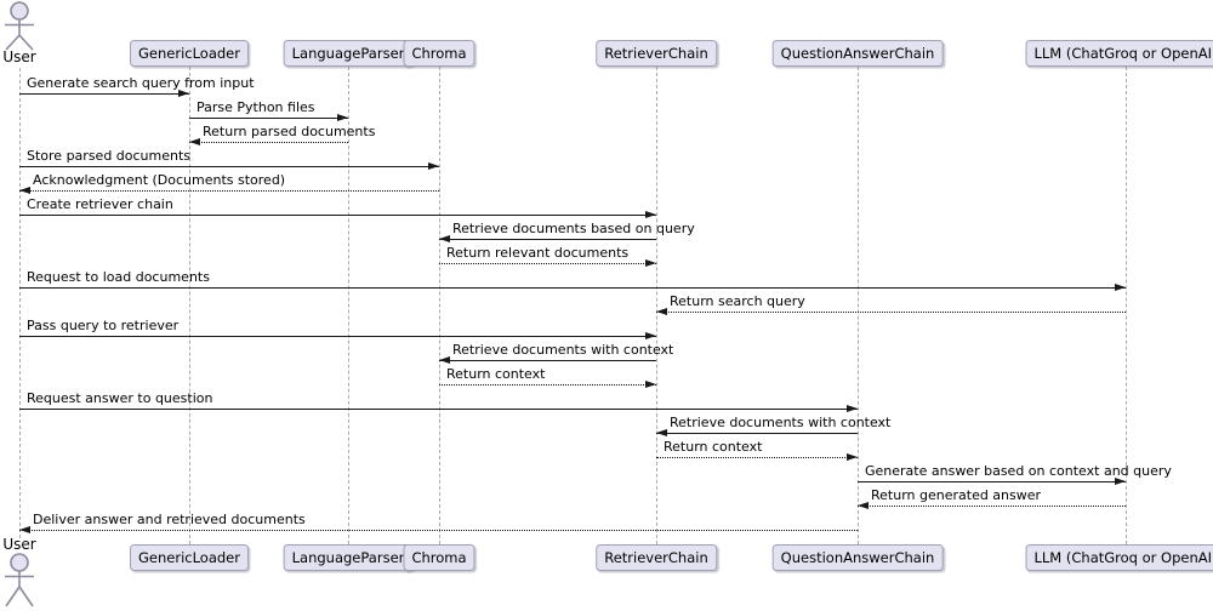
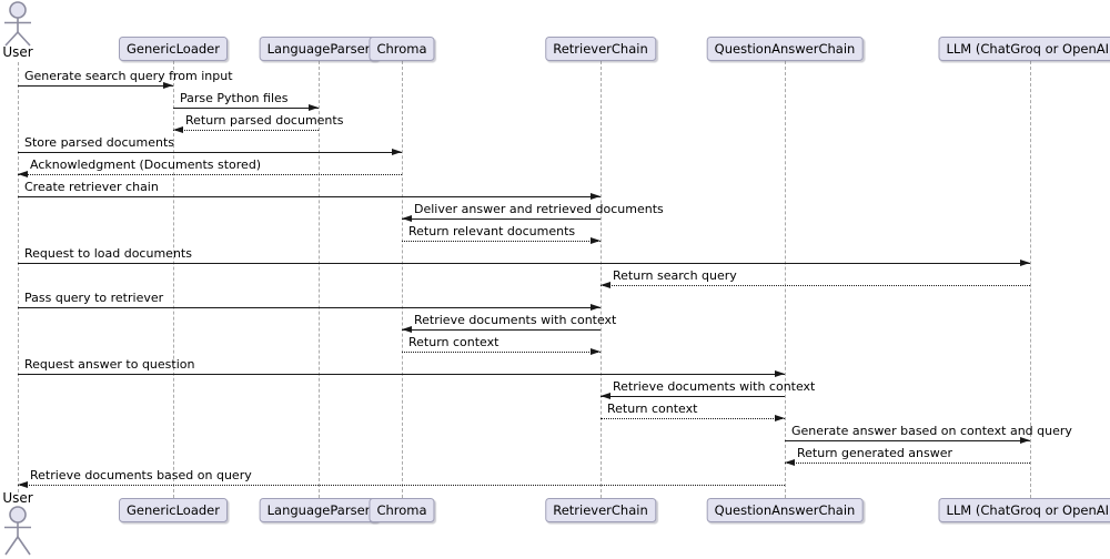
  User
  User
  GenericLoader
  GenericLoader
  LanguageParser
  LanguageParser
  Chroma
  Chroma
  RetrieverChain
  RetrieverChain
  QuestionAnswerChain
  QuestionAnswerChain
  LLM (ChatGroq or OpenAI
  LLM (ChatGroq or OpenAI
  Generate search query from input
  Parse Python files
  Return parsed documents
  Store parsed documents
  Acknowledgment (Documents stored)
  Create retriever chain
- Retrieve documents based on query
+ Deliver answer and retrieved documents
  Return relevant documents
  Request to load documents
  Return search query
  Pass query to retriever
  Retrieve documents with context
  Return context
  Request answer to question
  Retrieve documents with context
  Return context
  Generate answer based on context and query
  Return generated answer
- Deliver answer and retrieved documents
+ Retrieve documents based on query
